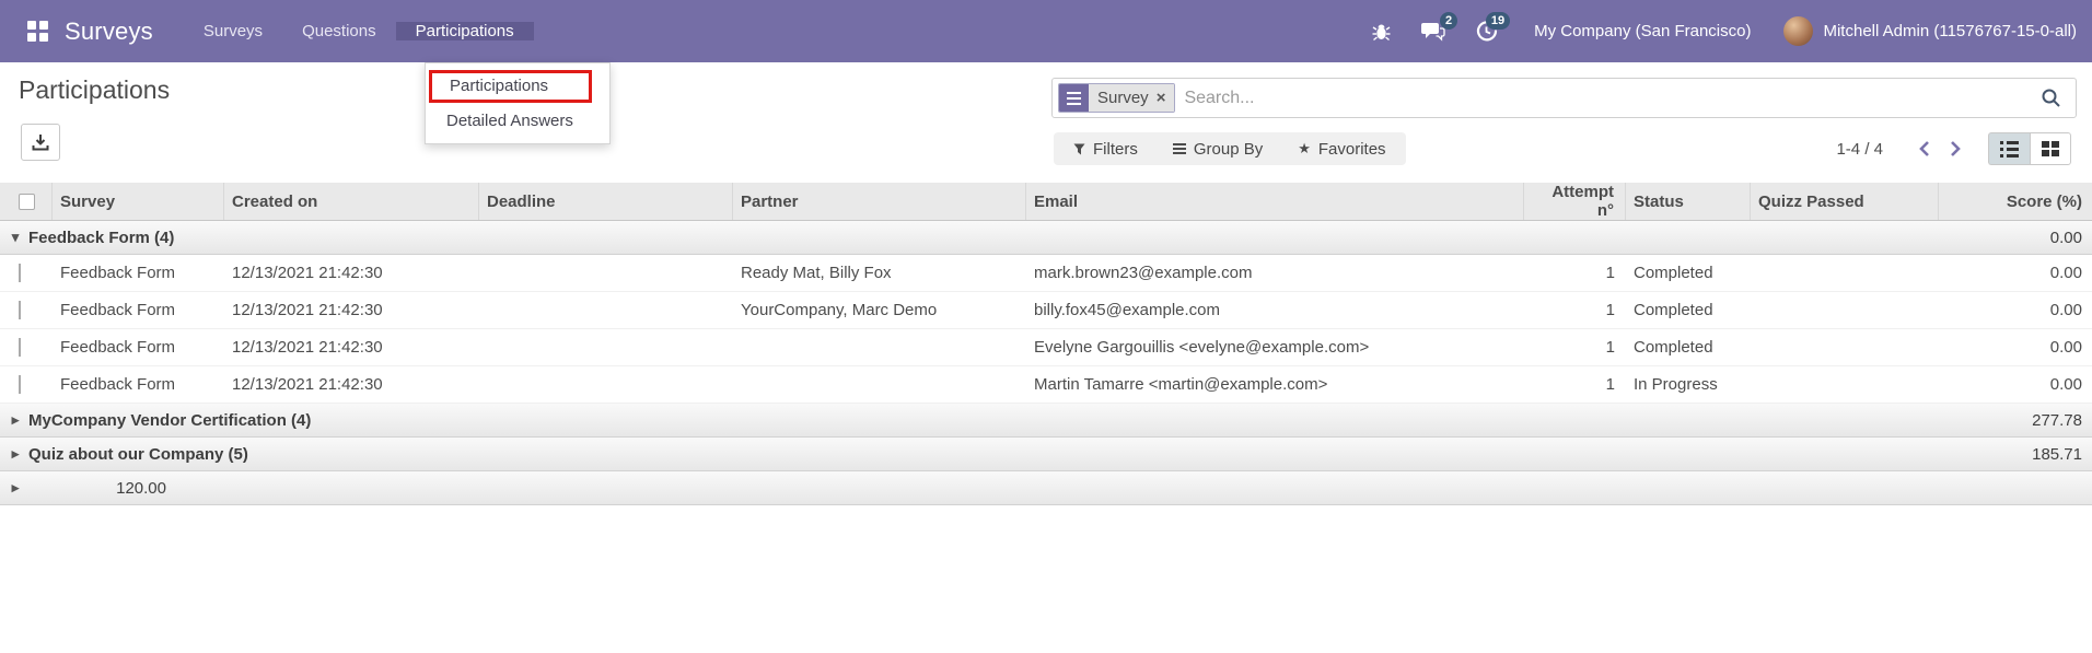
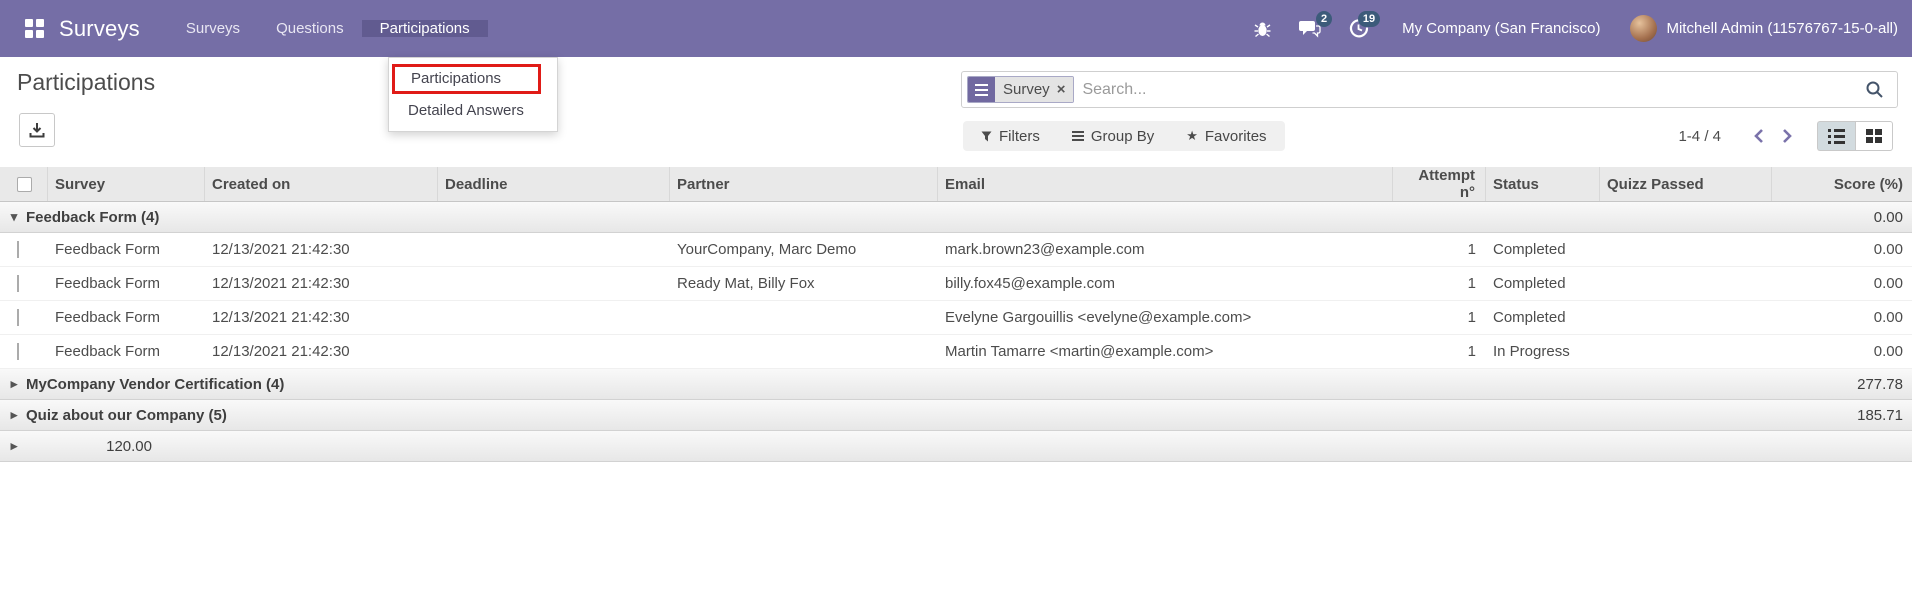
  Surveys
  Surveys
  Questions
  Participations
  2
  19
  My Company (San Francisco)
  Mitchell Admin (11576767-15-0-all)
  Participations
  Detailed Answers
  Participations
  Survey
  ×
  Search...
  Filters
  Group By
  ★
  Favorites
  1-4 / 4
  Survey
  Created on
  Deadline
  Partner
  Email
  Attempt n°
  Status
  Quizz Passed
  Score (%)
  ▾
  Feedback Form (4)
  0.00
  Feedback Form
  12/13/2021 21:42:30
- Ready Mat, Billy Fox
+ YourCompany, Marc Demo
  mark.brown23@example.com
  1
  Completed
  0.00
  Feedback Form
  12/13/2021 21:42:30
- YourCompany, Marc Demo
+ Ready Mat, Billy Fox
  billy.fox45@example.com
  1
  Completed
  0.00
  Feedback Form
  12/13/2021 21:42:30
  Evelyne Gargouillis <evelyne@example.com>
  1
  Completed
  0.00
  Feedback Form
  12/13/2021 21:42:30
  Martin Tamarre <martin@example.com>
  1
  In Progress
  0.00
  ▸
  MyCompany Vendor Certification (4)
  277.78
  ▸
  Quiz about our Company (5)
  185.71
  ▸
  120.00
